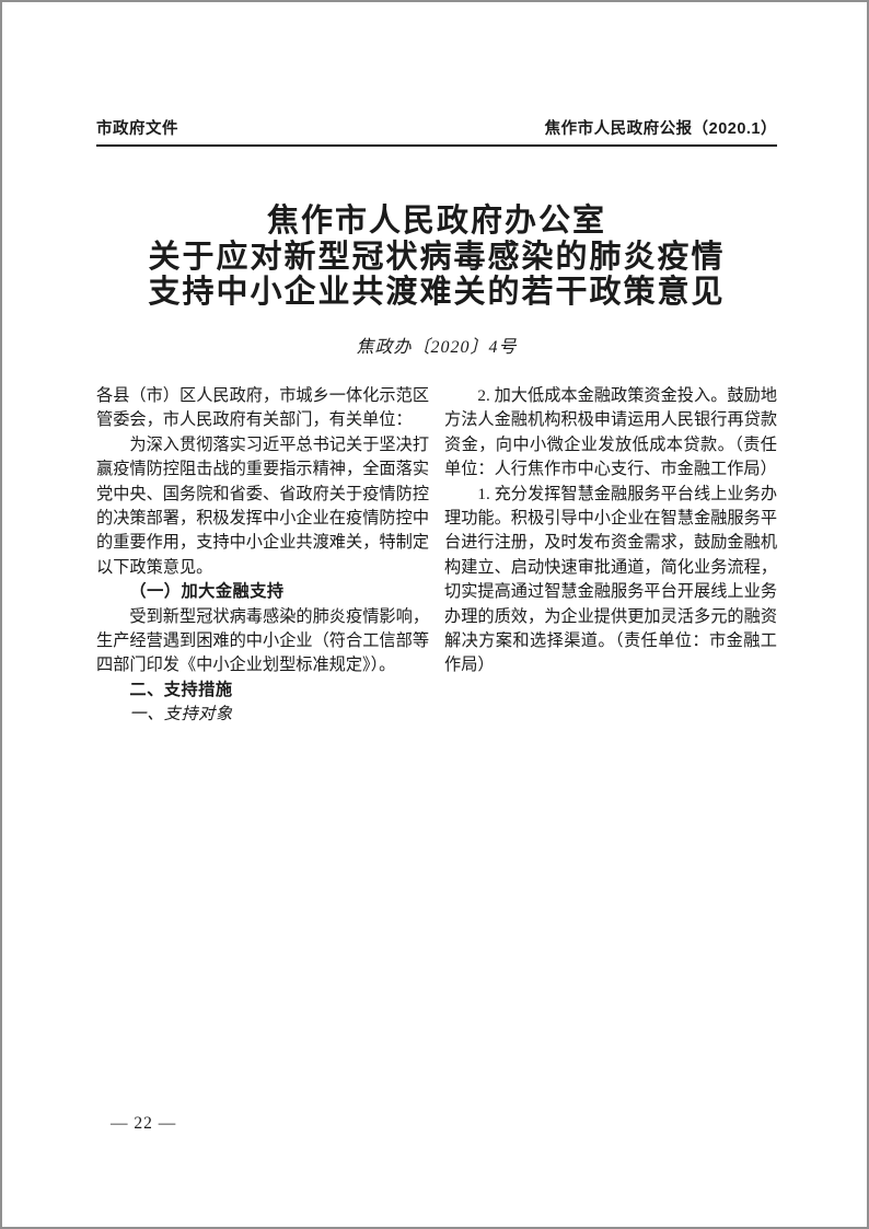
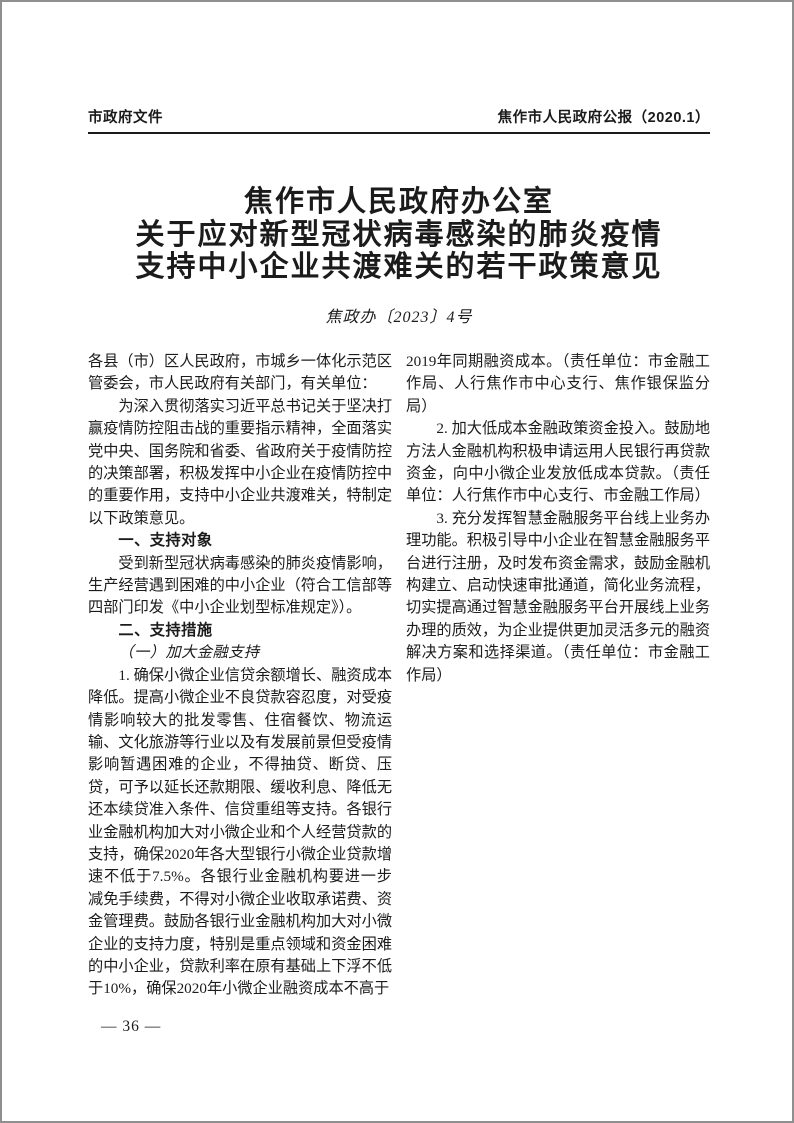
  市政府文件
  焦作市人民政府公报（2020.1）
  焦作市人民政府办公室
  关于应对新型冠状病毒感染的肺炎疫情
  支持中小企业共渡难关的若干政策意见
- 焦政办〔2020〕4号
+ 焦政办〔2023〕4号
  各县（市）区人民政府，市城乡一体化示范区管委会，市人民政府有关部门，有关单位：
  为深入贯彻落实习近平总书记关于坚决打赢疫情防控阻击战的重要指示精神，全面落实党中央、国务院和省委、省政府关于疫情防控的决策部署，积极发挥中小企业在疫情防控中的重要作用，支持中小企业共渡难关，特制定以下政策意见。
- （一）加大金融支持
+ 一、支持对象
  受到新型冠状病毒感染的肺炎疫情影响，生产经营遇到困难的中小企业（符合工信部等四部门印发《中小企业划型标准规定》）。
  二、支持措施
- 一、支持对象
+ （一）加大金融支持
+ 1. 确保小微企业信贷余额增长、融资成本降低。提高小微企业不良贷款容忍度，对受疫情影响较大的批发零售、住宿餐饮、物流运输、文化旅游等行业以及有发展前景但受疫情影响暂遇困难的企业，不得抽贷、断贷、压贷，可予以延长还款期限、缓收利息、降低无还本续贷准入条件、信贷重组等支持。各银行业金融机构加大对小微企业和个人经营贷款的支持，确保2020年各大型银行小微企业贷款增速不低于7.5%。各银行业金融机构要进一步减免手续费，不得对小微企业收取承诺费、资金管理费。鼓励各银行业金融机构加大对小微企业的支持力度，特别是重点领域和资金困难的中小企业，贷款利率在原有基础上下浮不低于10%，确保2020年小微企业融资成本不高于
+ 2019年同期融资成本。（责任单位：市金融工作局、人行焦作市中心支行、焦作银保监分局）
  2. 加大低成本金融政策资金投入。鼓励地方法人金融机构积极申请运用人民银行再贷款资金，向中小微企业发放低成本贷款。（责任单位：人行焦作市中心支行、市金融工作局）
- 1. 充分发挥智慧金融服务平台线上业务办理功能。积极引导中小企业在智慧金融服务平台进行注册，及时发布资金需求，鼓励金融机构建立、启动快速审批通道，简化业务流程，切实提高通过智慧金融服务平台开展线上业务办理的质效，为企业提供更加灵活多元的融资解决方案和选择渠道。（责任单位：市金融工作局）
+ 3. 充分发挥智慧金融服务平台线上业务办理功能。积极引导中小企业在智慧金融服务平台进行注册，及时发布资金需求，鼓励金融机构建立、启动快速审批通道，简化业务流程，切实提高通过智慧金融服务平台开展线上业务办理的质效，为企业提供更加灵活多元的融资解决方案和选择渠道。（责任单位：市金融工作局）
- — 22 —
+ — 36 —
